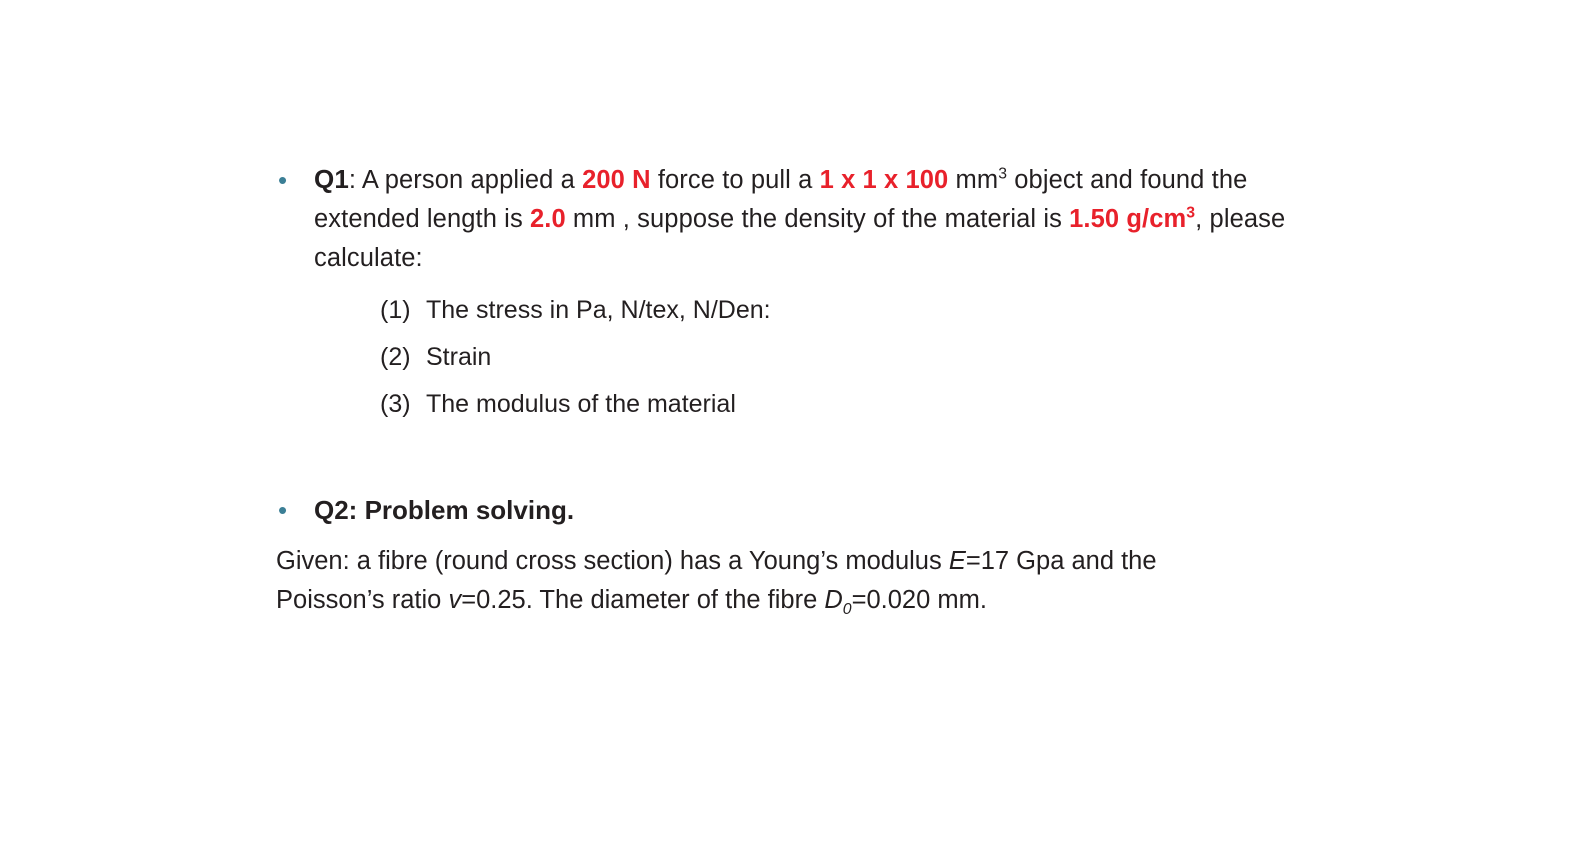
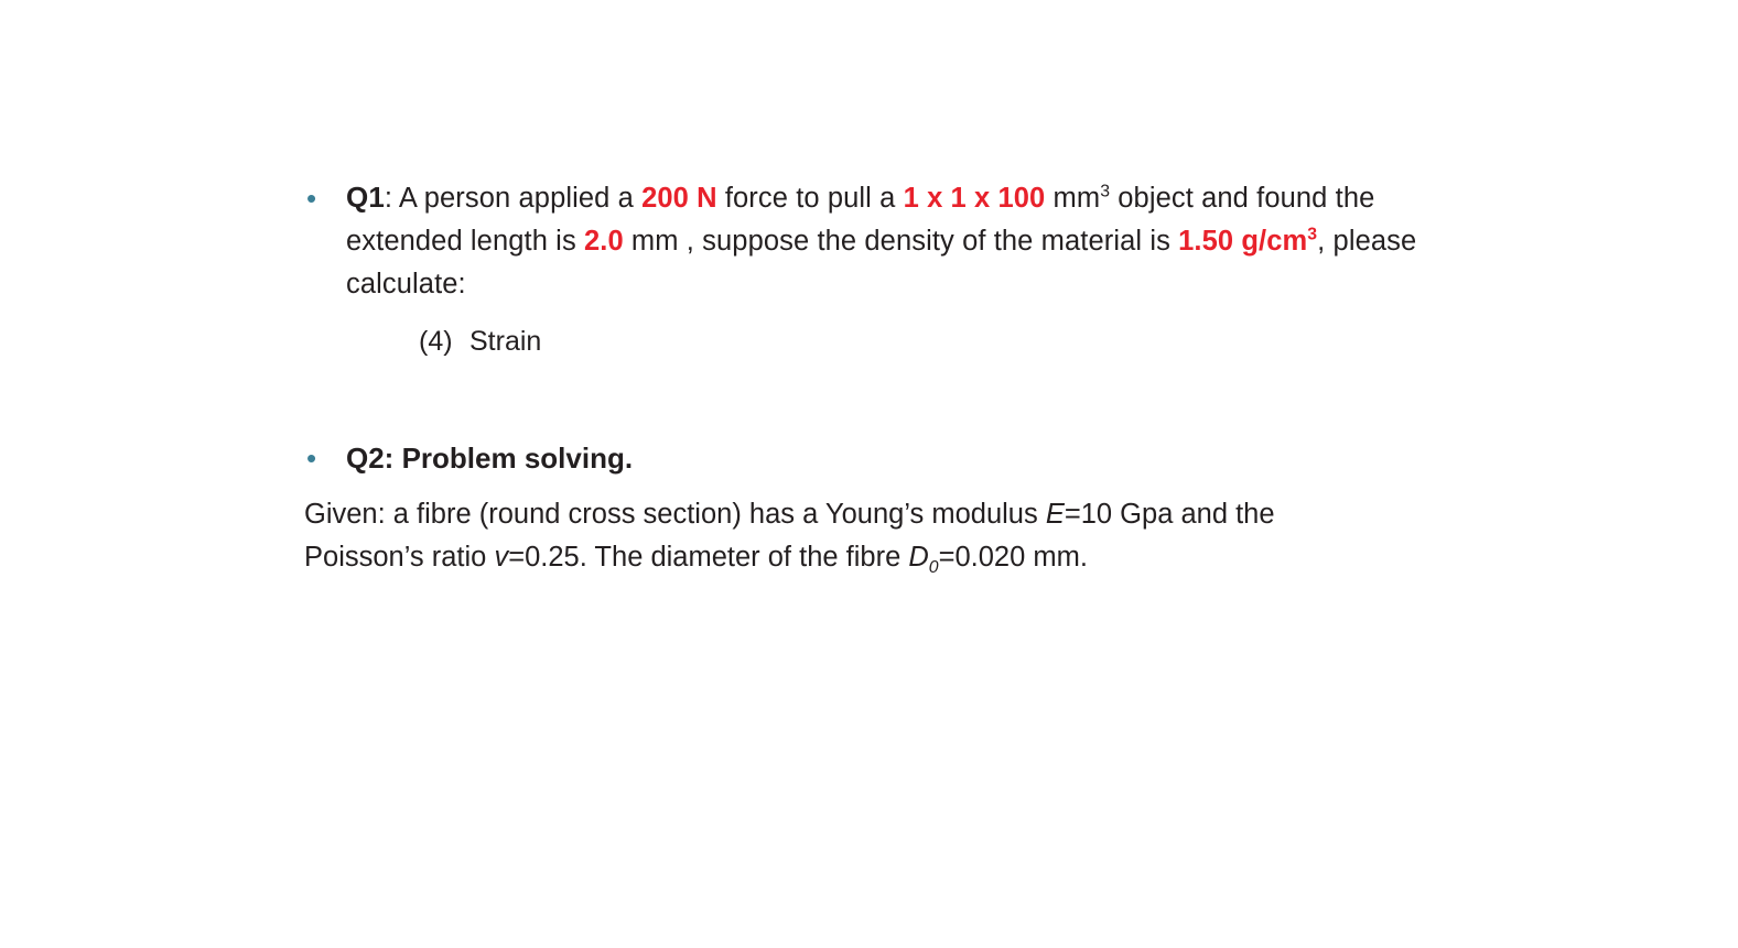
  •
  Q1: A person applied a 200 N force to pull a 1 x 1 x 100 mm3 object and found the extended length is 2.0 mm , suppose the density of the material is 1.50 g/cm3, please calculate:
- (1) The stress in Pa, N/tex, N/Den:
- (2) Strain
+ (4) Strain
- (3) The modulus of the material
  •
  Q2: Problem solving.
- Given: a fibre (round cross section) has a Young’s modulus E=17 Gpa and the Poisson’s ratio v=0.25. The diameter of the fibre D0=0.020 mm.
+ Given: a fibre (round cross section) has a Young’s modulus E=10 Gpa and the Poisson’s ratio v=0.25. The diameter of the fibre D0=0.020 mm.
